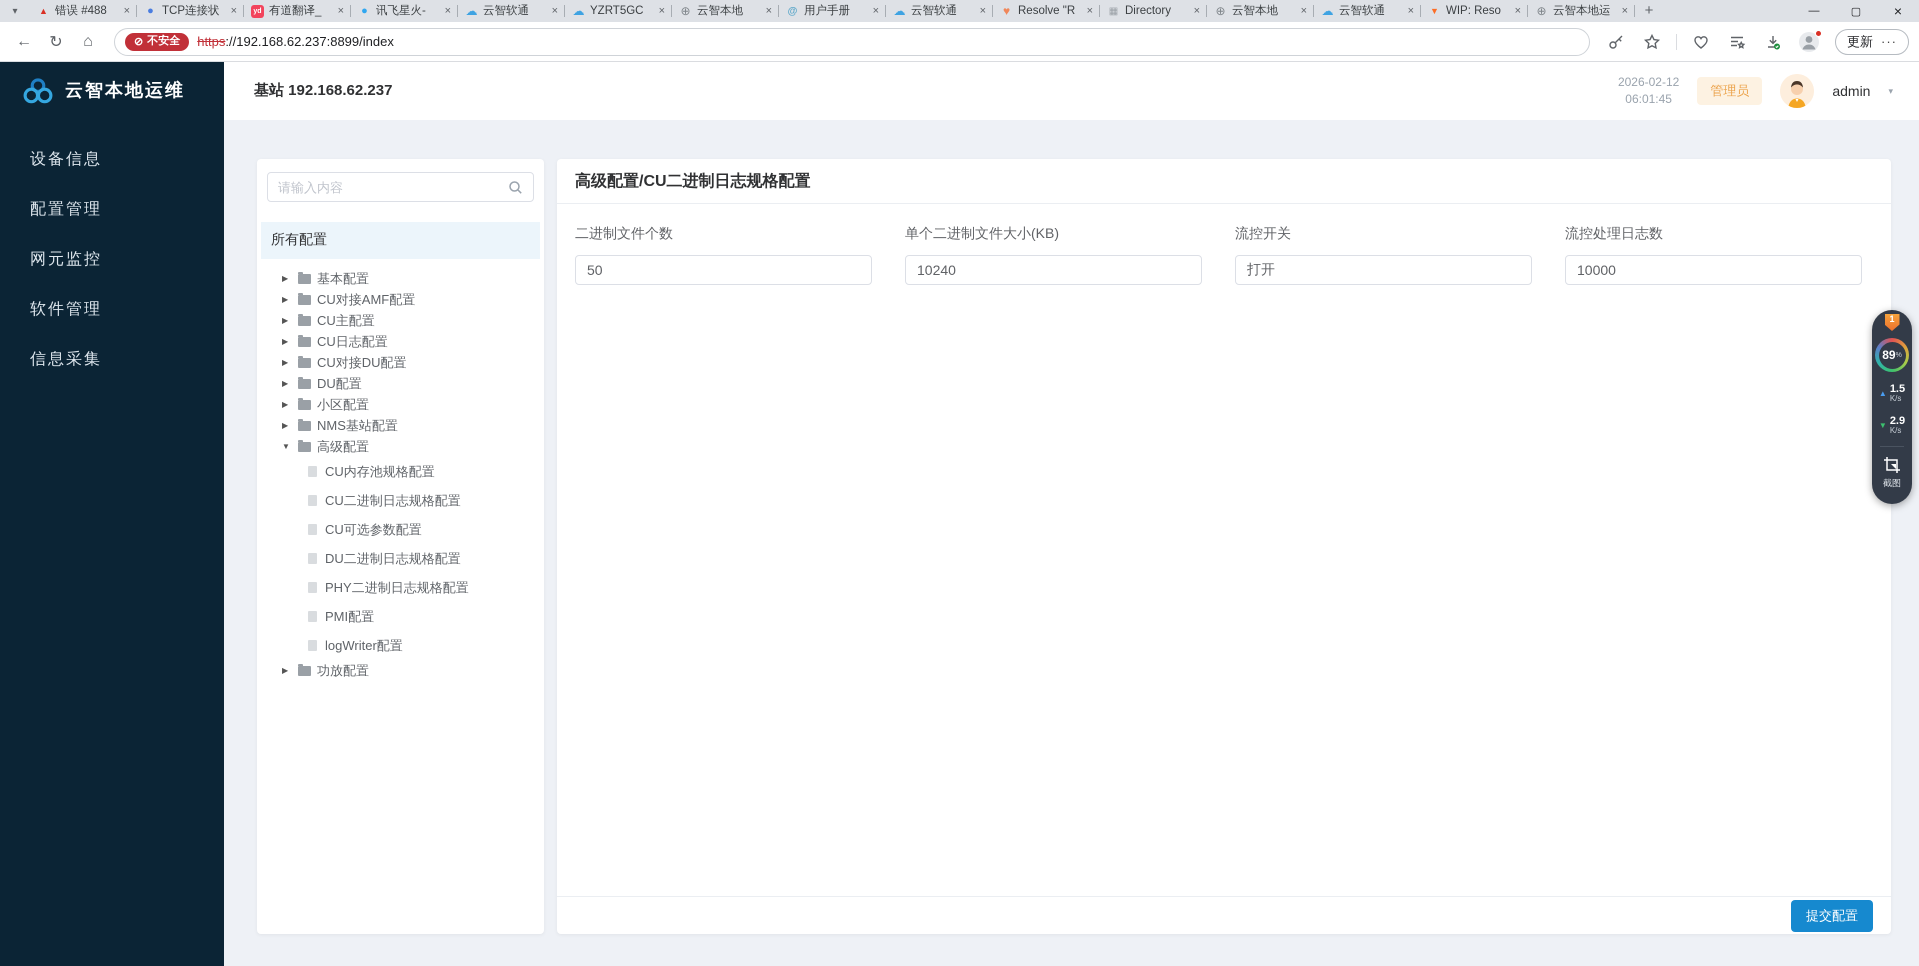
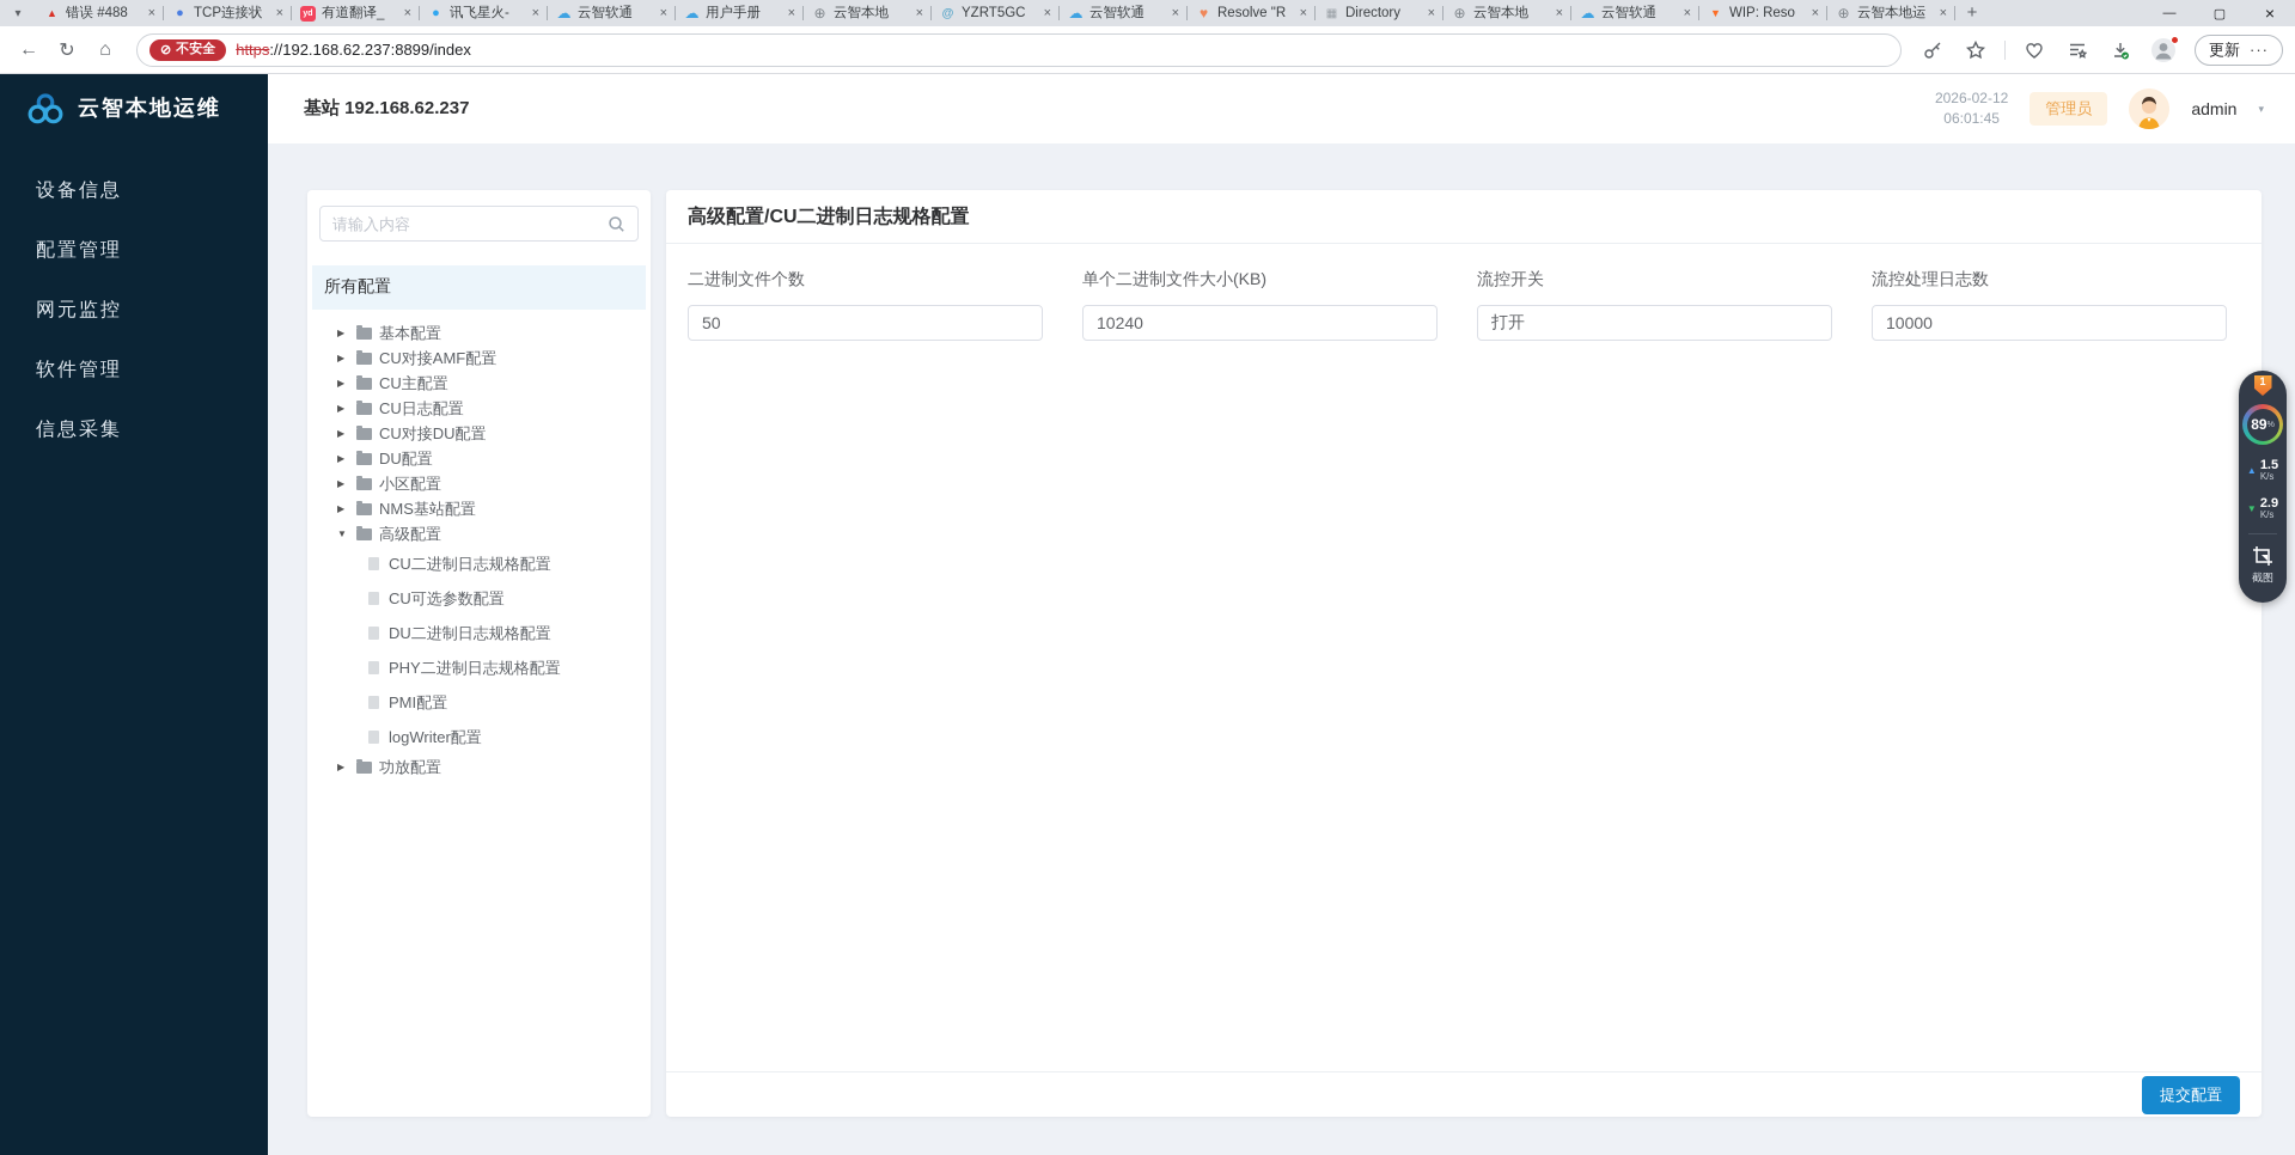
  ▾
  错误 #488
  ×
  TCP连接状
  ×
  有道翻译_
  ×
  讯飞星火-
  ×
  云智软通
  ×
- YZRT5GC
+ 用户手册
  ×
  云智本地
  ×
- 用户手册
+ YZRT5GC
  ×
  云智软通
  ×
  Resolve "R
  ×
  Directory
  ×
  云智本地
  ×
  云智软通
  ×
  WIP: Reso
  ×
  云智本地运
  ×
  +
  —
  ▢
  ×
  ←
  ↻
  ⌂
  ⊘
  不安全
  https://192.168.62.237:8899/index
  更新
  ···
  云智本地运维
  设备信息
  配置管理
  网元监控
  软件管理
  信息采集
  基站 192.168.62.237
  2026-02-12
  06:01:45
  管理员
  admin
  ▾
  请输入内容
  所有配置
  基本配置
  CU对接AMF配置
  CU主配置
  CU日志配置
  CU对接DU配置
  DU配置
  小区配置
  NMS基站配置
  高级配置
- CU内存池规格配置
  CU二进制日志规格配置
  CU可选参数配置
  DU二进制日志规格配置
  PHY二进制日志规格配置
  PMI配置
  logWriter配置
  功放配置
  高级配置/CU二进制日志规格配置
  二进制文件个数
  50
  单个二进制文件大小(KB)
  10240
  流控开关
  打开
  流控处理日志数
  10000
  提交配置
  1
  89
  ▲
  1.5
  K/s
  ▼
  2.9
  K/s
  截图
